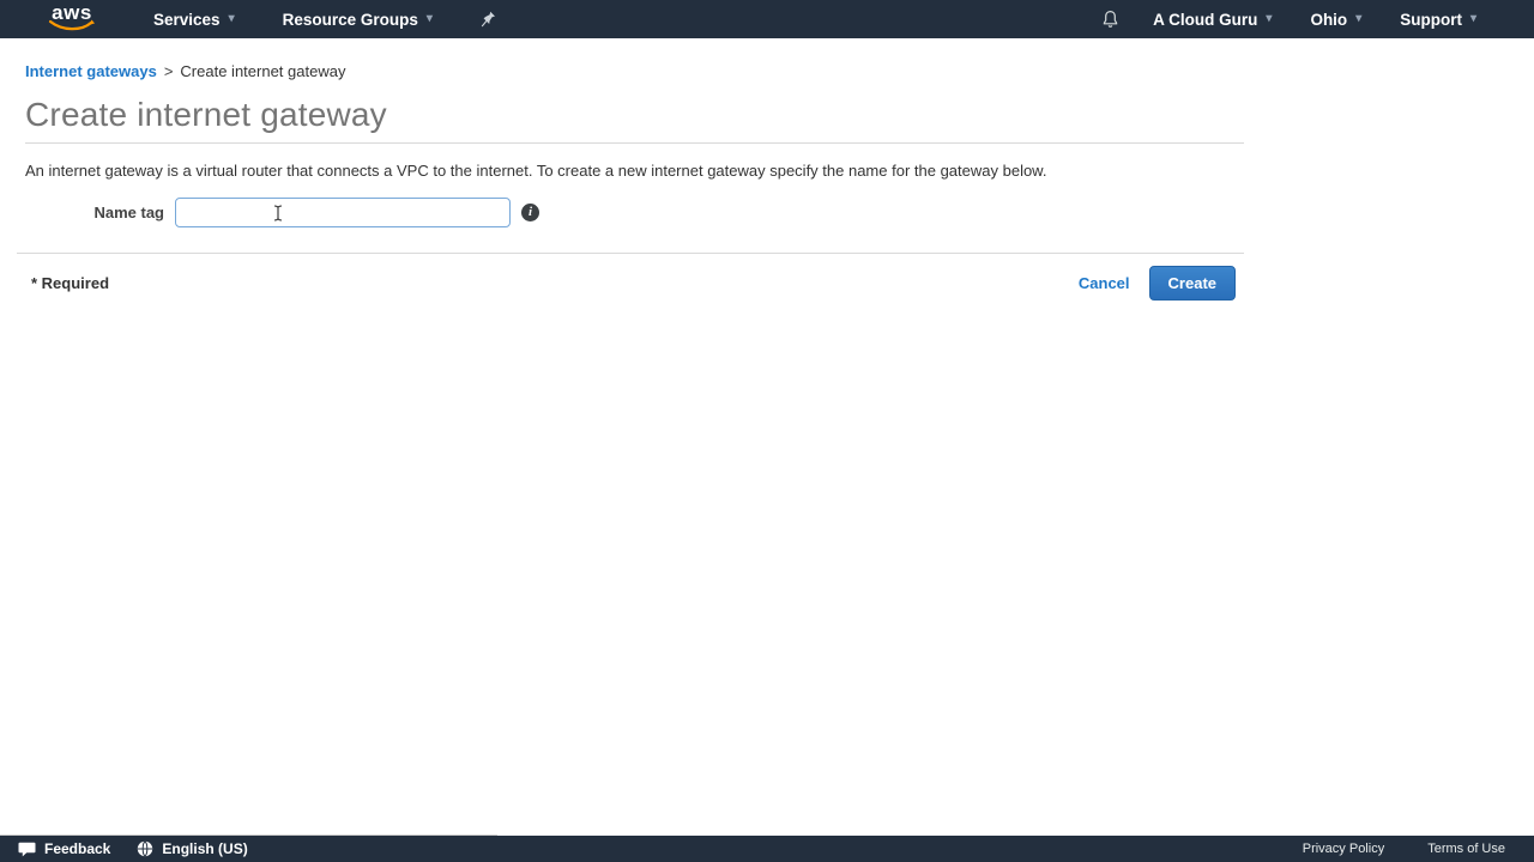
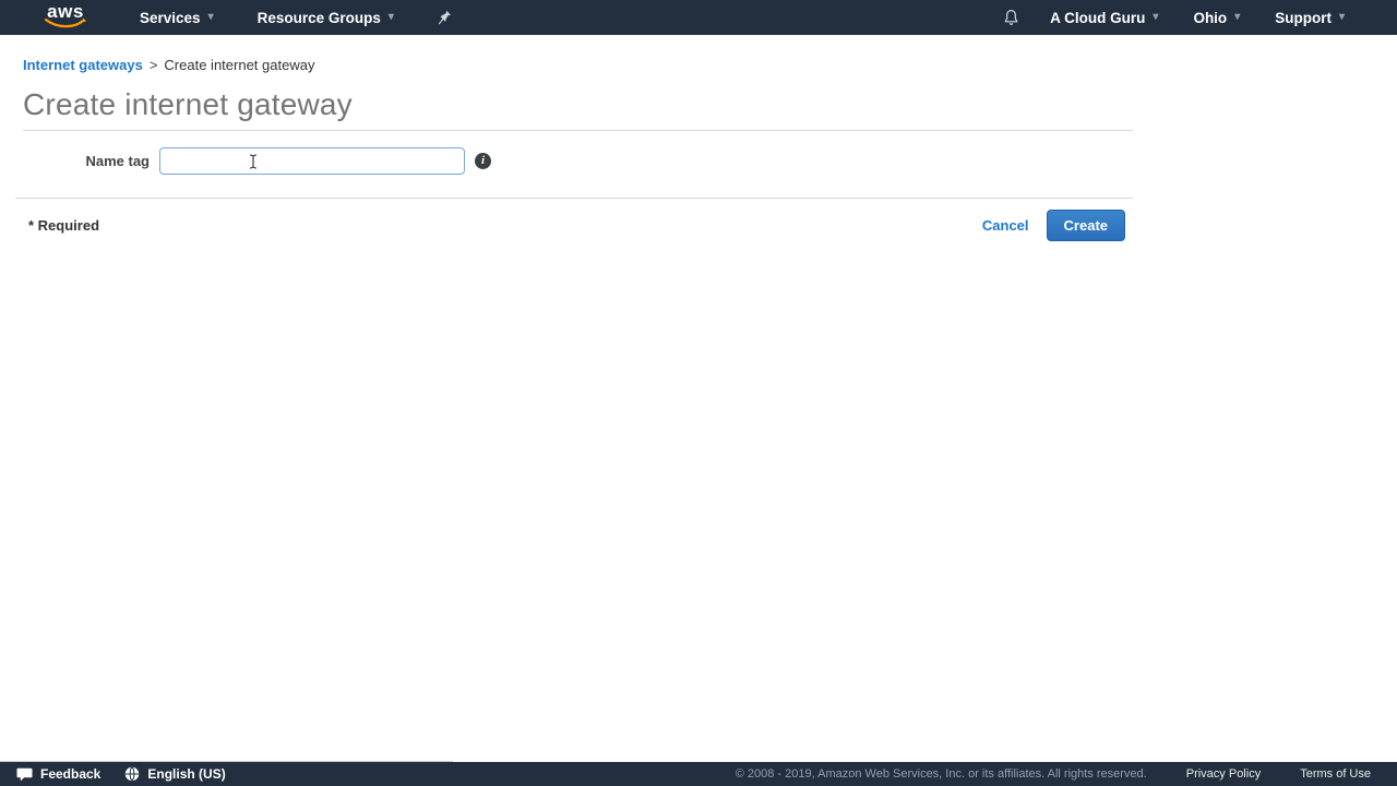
  aws
  Services
  ▾
  Resource Groups
  ▾
  A Cloud Guru
  ▾
  Ohio
  ▾
  Support
  ▾
  Internet gateways
  >
  Create internet gateway
  Create internet gateway
- An internet gateway is a virtual router that connects a VPC to the internet. To create a new internet gateway specify the name for the gateway below.
  Name tag
  i
  * Required
  Cancel
  Create
  Feedback
  English (US)
+ © 2008 - 2019, Amazon Web Services, Inc. or its affiliates. All rights reserved.
  Privacy Policy
  Terms of Use
